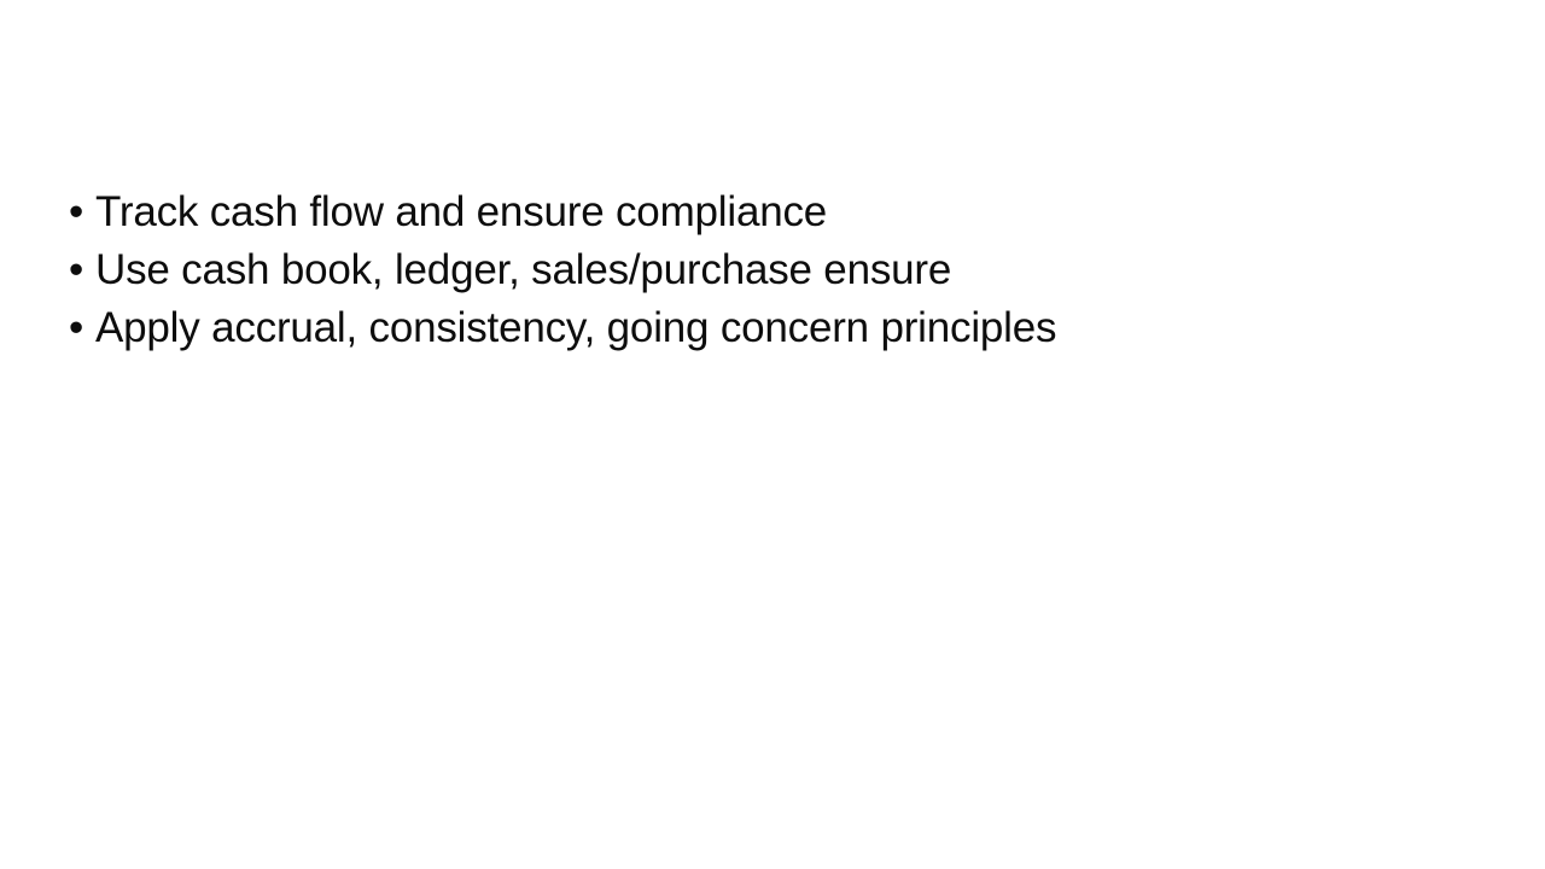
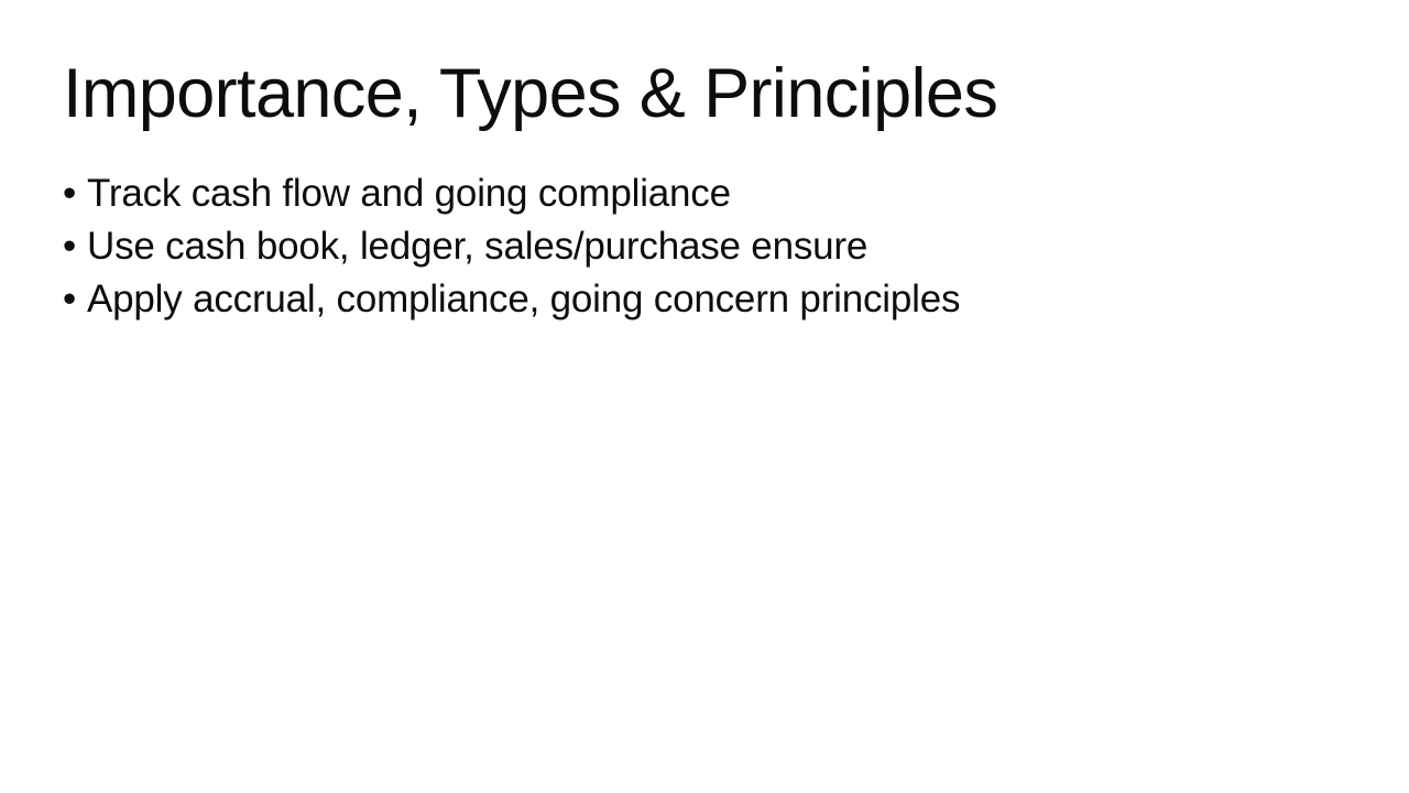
+ Importance, Types & Principles
  •
- Track cash flow and ensure compliance
+ Track cash flow and going compliance
  •
  Use cash book, ledger, sales/purchase ensure
  •
- Apply accrual, consistency, going concern principles
+ Apply accrual, compliance, going concern principles
